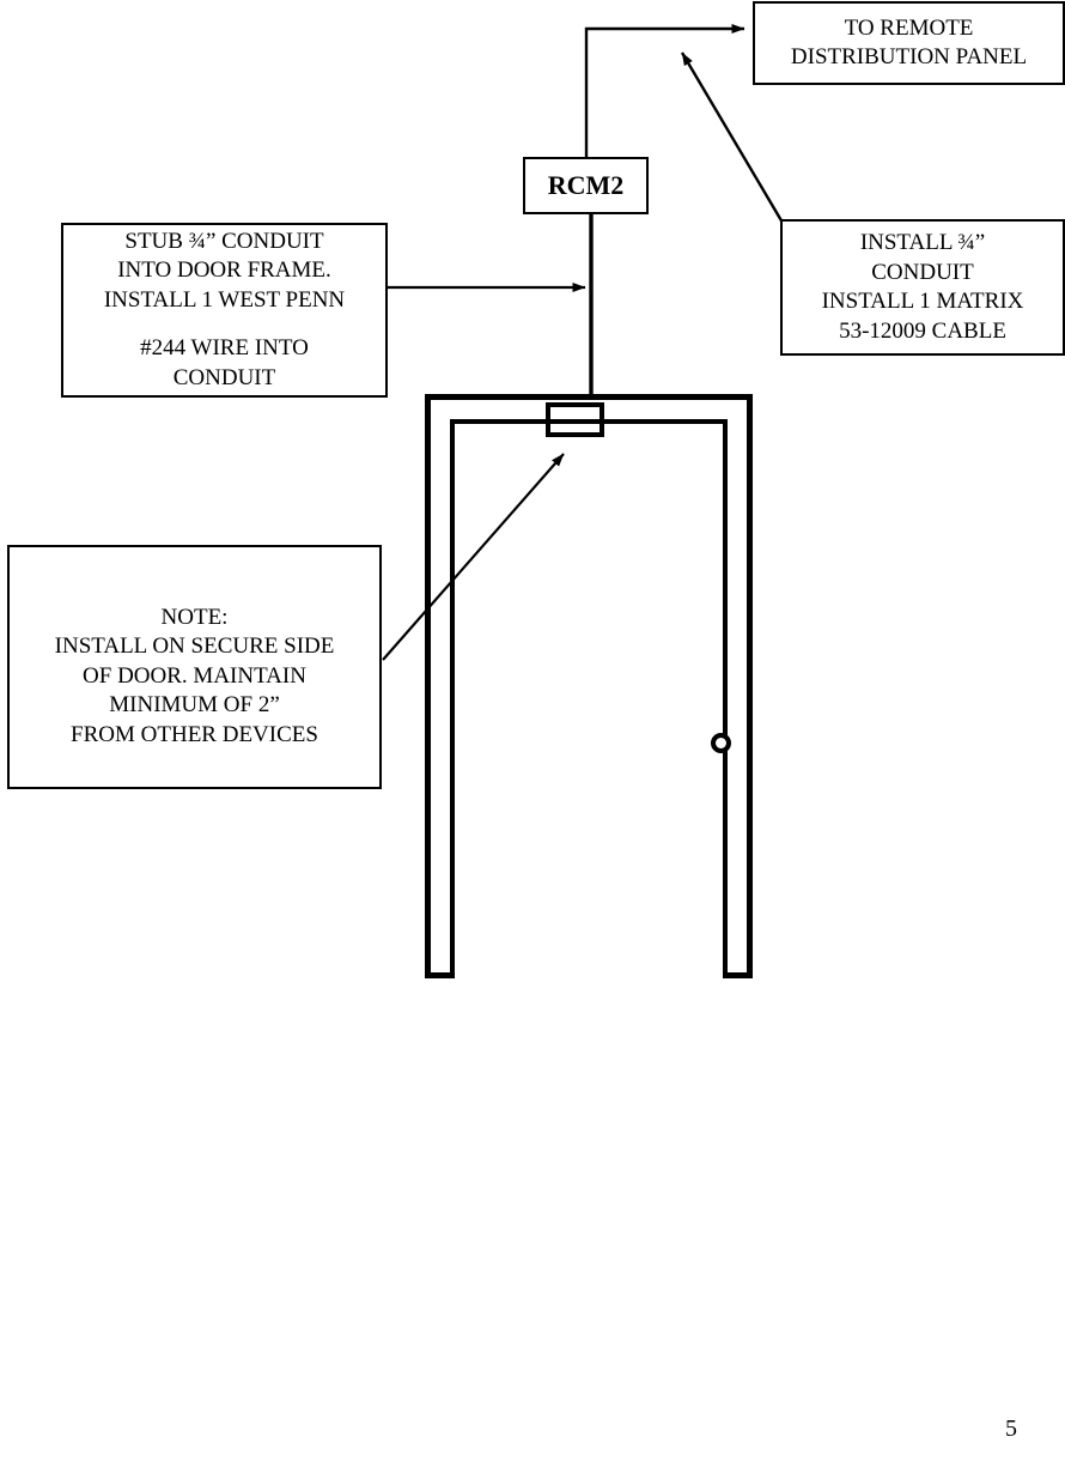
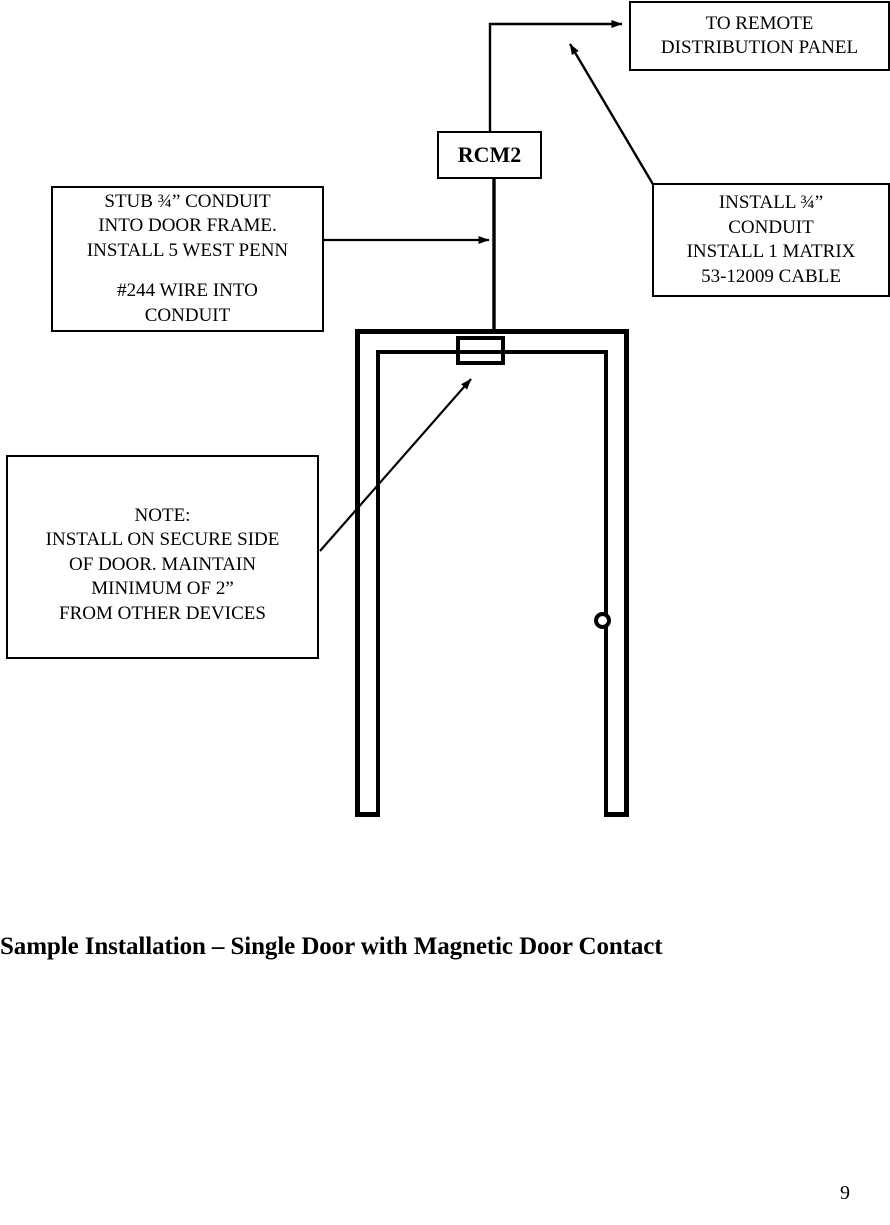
  TO REMOTE
  DISTRIBUTION PANEL
  INSTALL ¾”
  CONDUIT
  INSTALL 1 MATRIX
  53-12009 CABLE
  STUB ¾” CONDUIT
  INTO DOOR FRAME.
- INSTALL 1 WEST PENN
+ INSTALL 5 WEST PENN
  #244 WIRE INTO
  CONDUIT
  NOTE:
  INSTALL ON SECURE SIDE
  OF DOOR. MAINTAIN
  MINIMUM OF 2”
  FROM OTHER DEVICES
  RCM2
+ Sample Installation – Single Door with Magnetic Door Contact
- 5
+ 9
